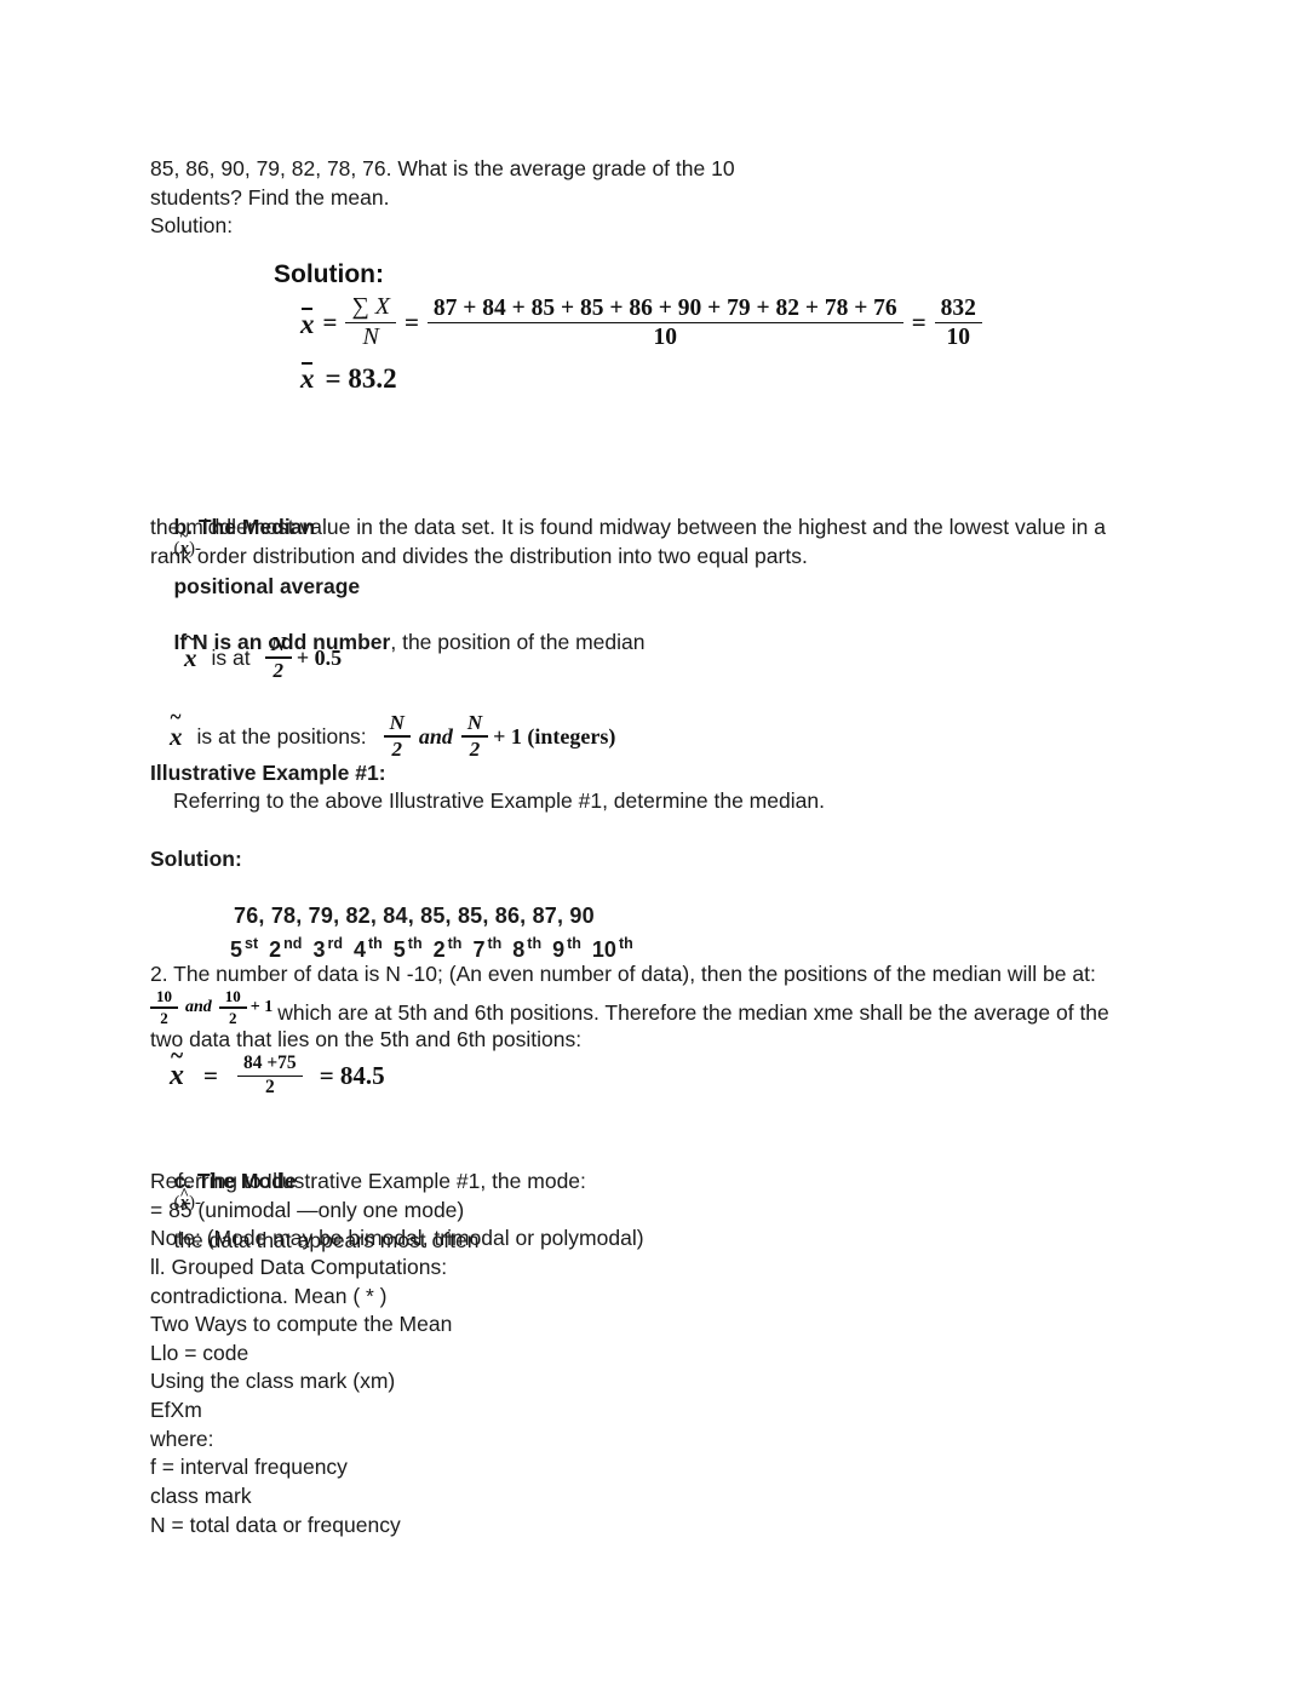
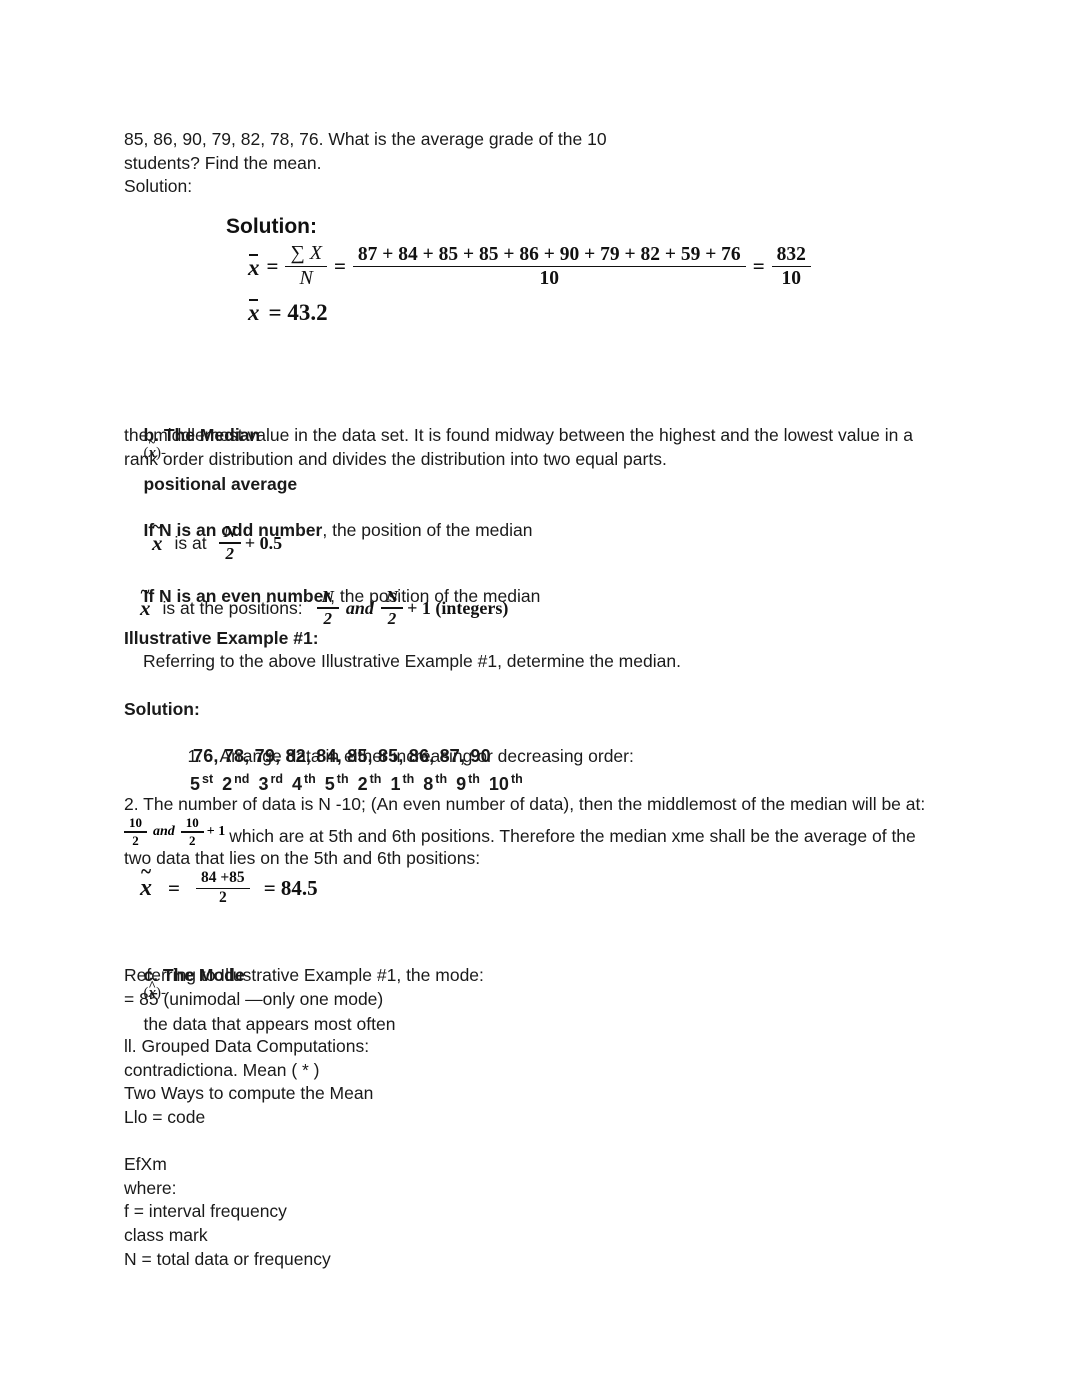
  85, 86, 90, 79, 82, 78, 76. What is the average grade of the 10
  students? Find the mean.
  Solution:
  Solution:
  x
  =
  ∑ X
  N
  =
- 87 + 84 + 85 + 85 + 86 + 90 + 79 + 82 + 78 + 76
+ 87 + 84 + 85 + 85 + 86 + 90 + 79 + 82 + 59 + 76
  10
  =
  832
  10
  x
- = 83.2
+ = 43.2
  b. The Median (x)- positional average
  the middlemost value in the data set. It is found midway between the highest and the lowest value in a
  rank order distribution and divides the distribution into two equal parts.
  If N is an odd number, the position of the median
  x
  is at
  N
  2
  + 0.5
+ If N is an even number, the position of the median
  x
  is at the positions:
  N
  2
  and
  N
  2
  + 1 (integers)
  Illustrative Example #1:
  Referring to the above Illustrative Example #1, determine the median.
  Solution:
+ 1. Arrange data in either increasing or decreasing order:
  76, 78, 79, 82, 84, 85, 85, 86, 87, 90
  5 st
  2 nd
  3 rd
  4 th
  5 th
  2 th
- 7 th
+ 1 th
  8 th
  9 th
  10 th
- 2. The number of data is N -10; (An even number of data), then the positions of the median will be at:
+ 2. The number of data is N -10; (An even number of data), then the middlemost of the median will be at:
  10
  2
  and
  10
  2
  + 1
  which are at 5th and 6th positions. Therefore the median xme shall be the average of the
  two data that lies on the 5th and 6th positions:
  x
  =
- 84 +75
+ 84 +85
  2
  = 84.5
  c. The Mode (x)- the data that appears most often
  Referring to Illustrative Example #1, the mode:
  = 85 (unimodal —only one mode)
- Note: (Mode may be bimodal, trimodal or polymodal)
  ll. Grouped Data Computations:
  contradictiona. Mean ( * )
  Two Ways to compute the Mean
  Llo = code
- Using the class mark (xm)
  EfXm
  where:
  f = interval frequency
  class mark
  N = total data or frequency
